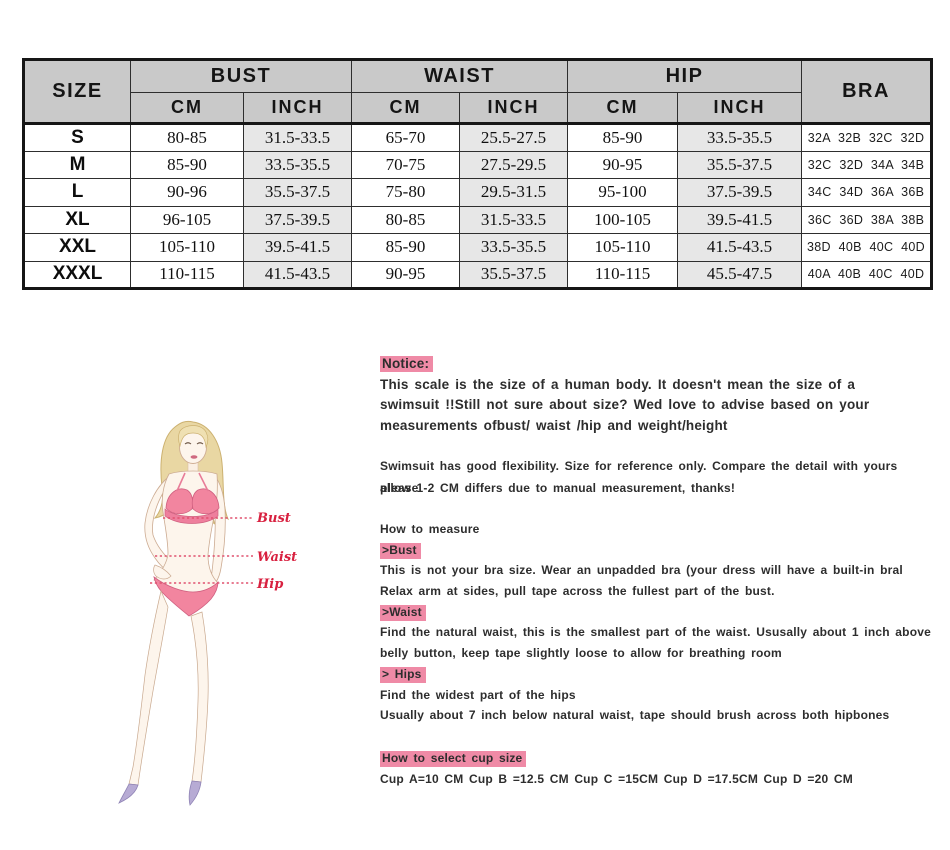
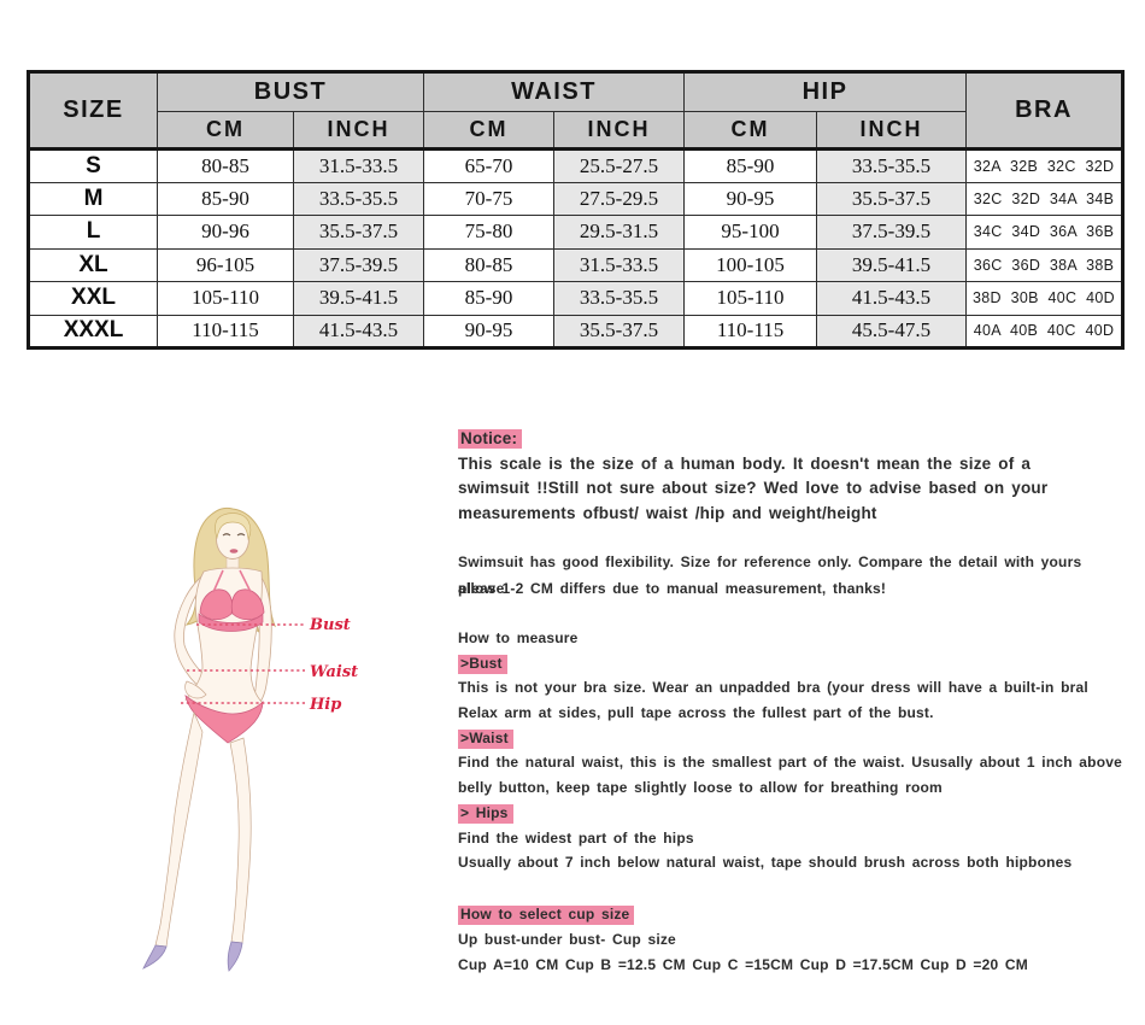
  SIZE	BUST	WAIST	HIP	BRA
  CM	INCH	CM	INCH	CM	INCH
  S	80-85	31.5-33.5	65-70	25.5-27.5	85-90	33.5-35.5	32A 32B 32C 32D
  M	85-90	33.5-35.5	70-75	27.5-29.5	90-95	35.5-37.5	32C 32D 34A 34B
  L	90-96	35.5-37.5	75-80	29.5-31.5	95-100	37.5-39.5	34C 34D 36A 36B
  XL	96-105	37.5-39.5	80-85	31.5-33.5	100-105	39.5-41.5	36C 36D 38A 38B
- XXL	105-110	39.5-41.5	85-90	33.5-35.5	105-110	41.5-43.5	38D 40B 40C 40D
+ XXL	105-110	39.5-41.5	85-90	33.5-35.5	105-110	41.5-43.5	38D 30B 40C 40D
  XXXL	110-115	41.5-43.5	90-95	35.5-37.5	110-115	45.5-47.5	40A 40B 40C 40D
  Bust
  Waist
  Hip
  Notice:
  This scale is the size of a human body. It doesn't mean the size of a
  swimsuit !!Still not sure about size? Wed love to advise based on your
  measurements ofbust/ waist /hip and weight/height
  Swimsuit has good flexibility. Size for reference only. Compare the detail with yours please
  allow 1-2 CM differs due to manual measurement, thanks!
  How to measure
  >Bust
  This is not your bra size. Wear an unpadded bra (your dress will have a built-in bral
  Relax arm at sides, pull tape across the fullest part of the bust.
  >Waist
  Find the natural waist, this is the smallest part of the waist. Ususally about 1 inch above
  belly button, keep tape slightly loose to allow for breathing room
  > Hips
  Find the widest part of the hips
  Usually about 7 inch below natural waist, tape should brush across both hipbones
  How to select cup size
+ Up bust-under bust- Cup size
  Cup A=10 CM Cup B =12.5 CM Cup C =15CM Cup D =17.5CM Cup D =20 CM
